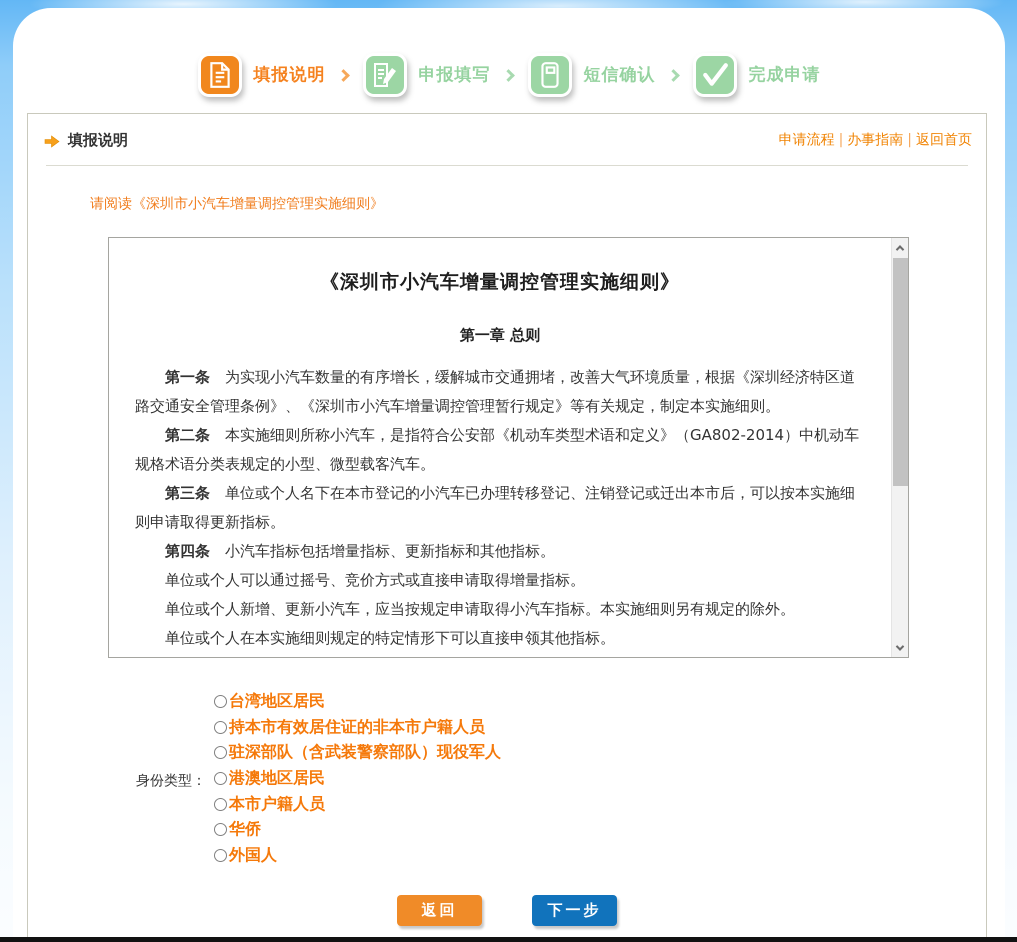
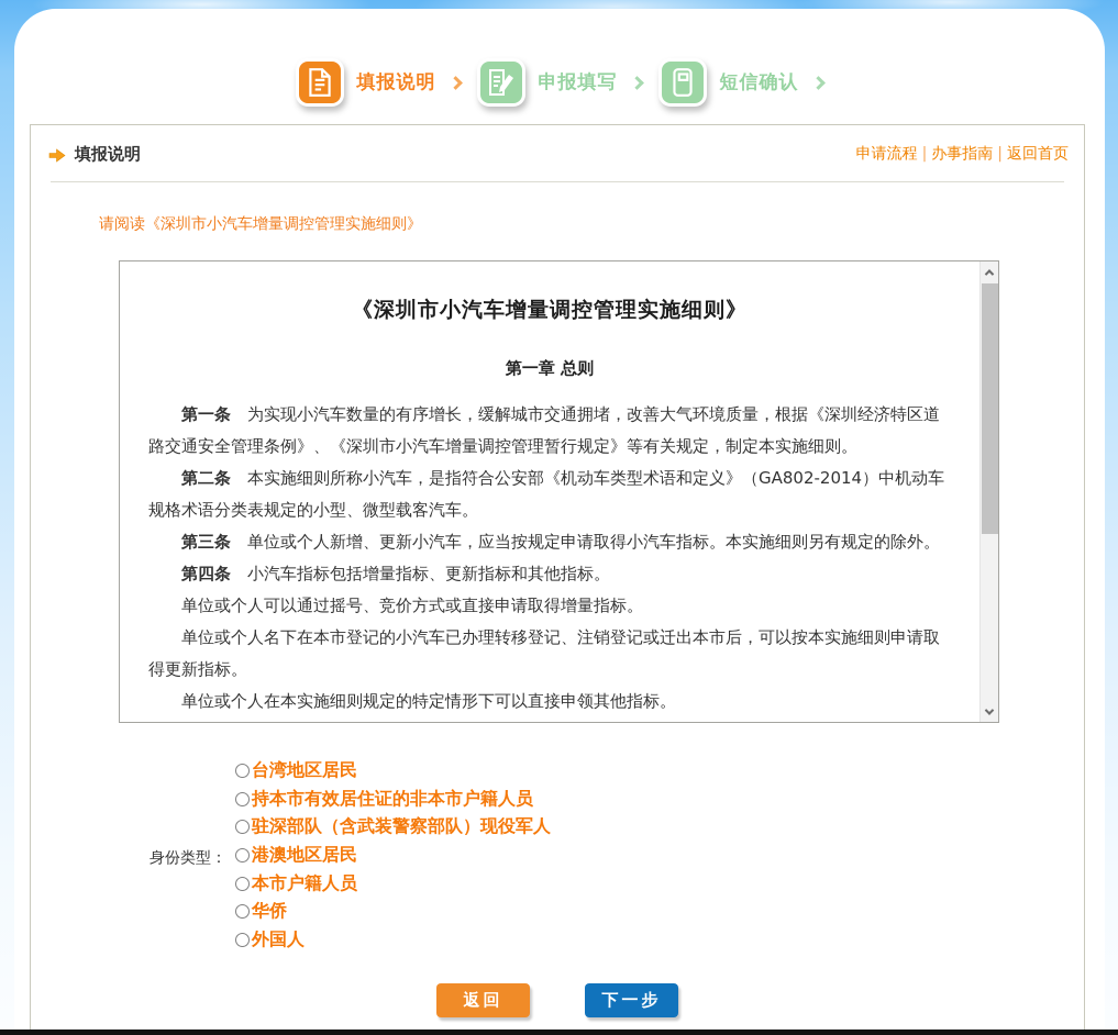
  填报说明
  申报填写
  短信确认
- 完成申请
  填报说明
  申请流程 | 办事指南 | 返回首页
  请阅读《深圳市小汽车增量调控管理实施细则》
  《深圳市小汽车增量调控管理实施细则》
  第一章 总则
  第一条 为实现小汽车数量的有序增长，缓解城市交通拥堵，改善大气环境质量，根据《深圳经济特区道路交通安全管理条例》、《深圳市小汽车增量调控管理暂行规定》等有关规定，制定本实施细则。
  第二条 本实施细则所称小汽车，是指符合公安部《机动车类型术语和定义》（GA802-2014）中机动车规格术语分类表规定的小型、微型载客汽车。
- 第三条 单位或个人名下在本市登记的小汽车已办理转移登记、注销登记或迁出本市后，可以按本实施细则申请取得更新指标。
+ 第三条 单位或个人新增、更新小汽车，应当按规定申请取得小汽车指标。本实施细则另有规定的除外。
  第四条 小汽车指标包括增量指标、更新指标和其他指标。
  单位或个人可以通过摇号、竞价方式或直接申请取得增量指标。
- 单位或个人新增、更新小汽车，应当按规定申请取得小汽车指标。本实施细则另有规定的除外。
+ 单位或个人名下在本市登记的小汽车已办理转移登记、注销登记或迁出本市后，可以按本实施细则申请取得更新指标。
  单位或个人在本实施细则规定的特定情形下可以直接申领其他指标。
  身份类型：
  台湾地区居民
  持本市有效居住证的非本市户籍人员
  驻深部队（含武装警察部队）现役军人
  港澳地区居民
  本市户籍人员
  华侨
  外国人
  返回
  下一步
